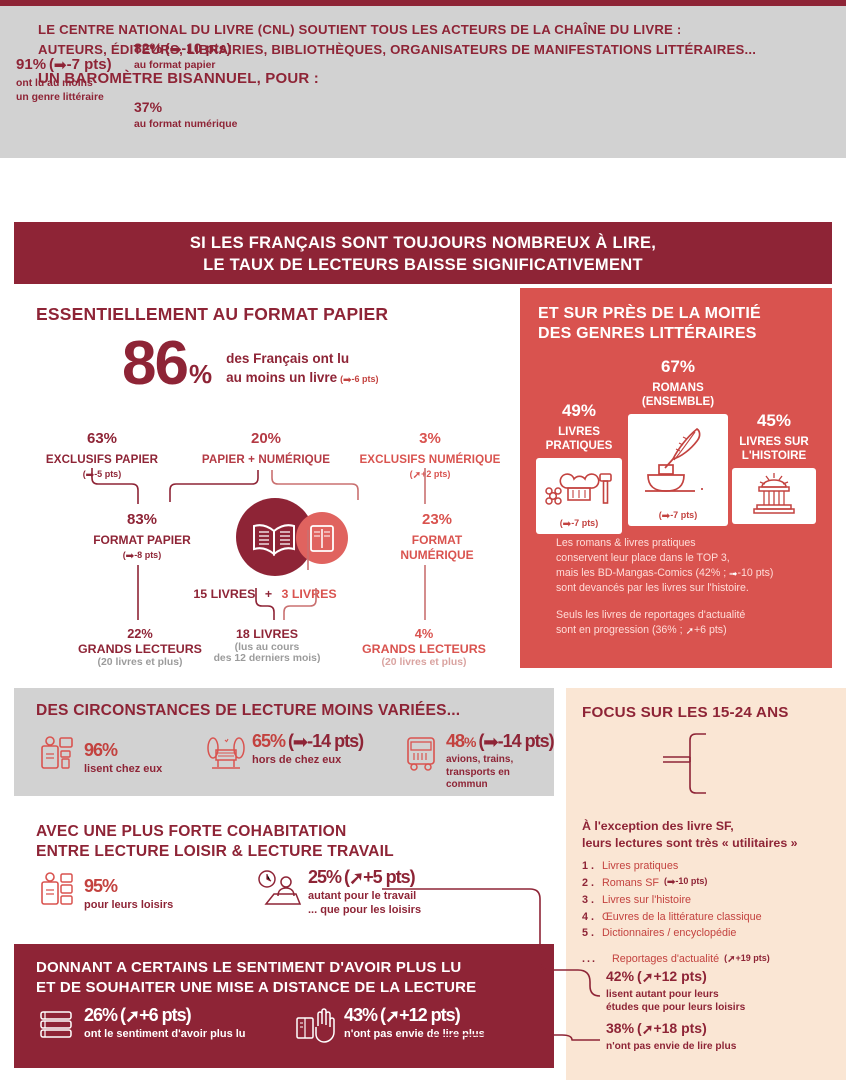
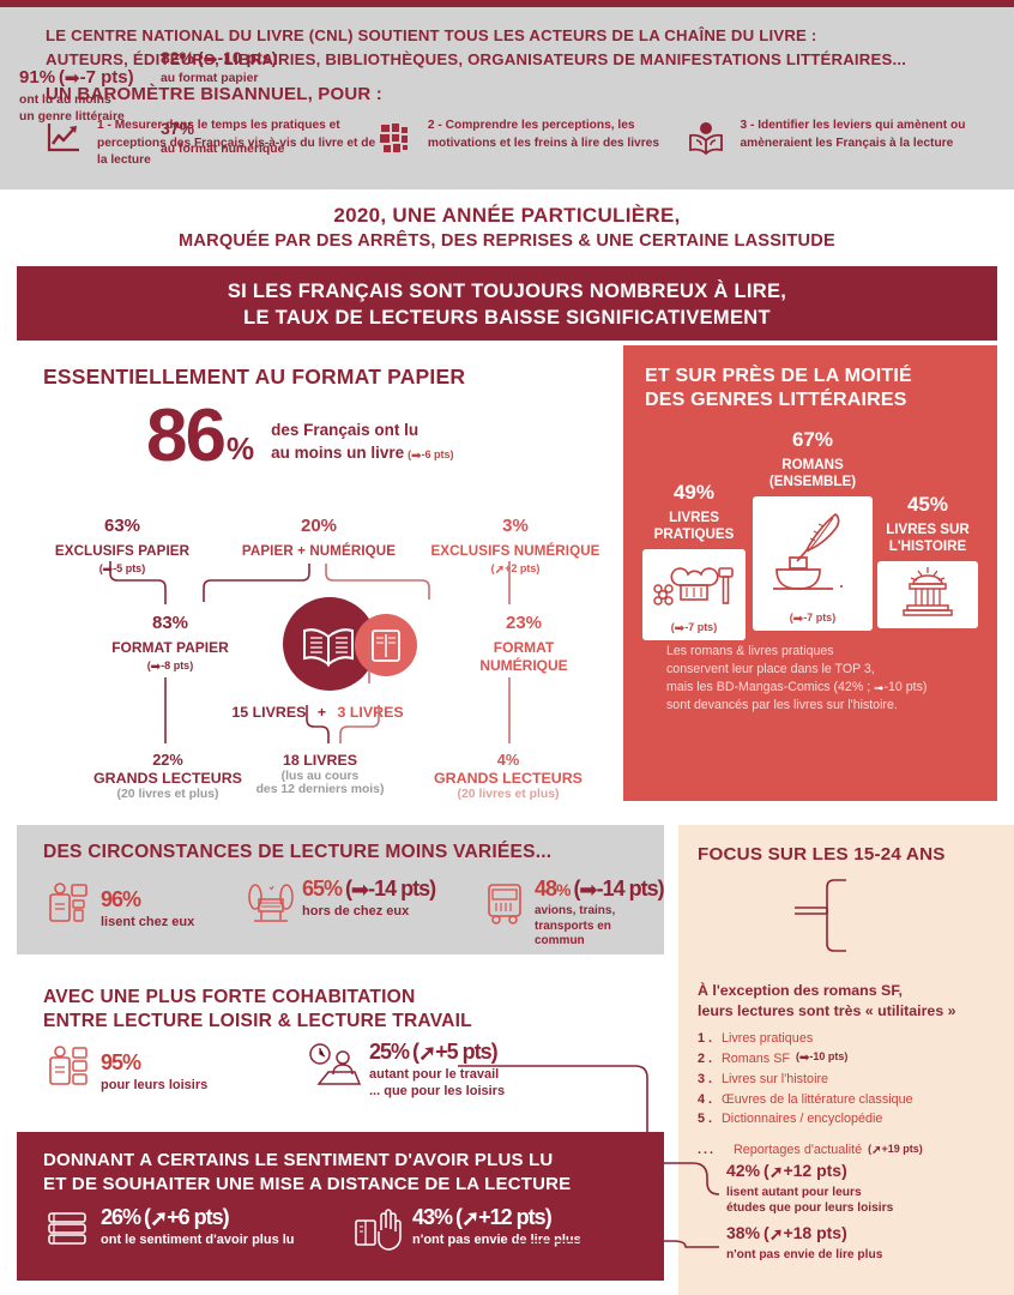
  LE CENTRE NATIONAL DU LIVRE (CNL) SOUTIENT TOUS LES ACTEURS DE LA CHAÎNE DU LIVRE :
  AUTEURS, ÉDITEURS, LIBRAIRIES, BIBLIOTHÈQUES, ORGANISATEURS DE MANIFESTATIONS LITTÉRAIRES...
  UN BAROMÈTRE BISANNUEL, POUR :
+ 1 - Mesurer dans le temps les pratiques et perceptions des Français vis-à-vis du livre et de la lecture
+ 2 - Comprendre les perceptions, les motivations et les freins à lire des livres
+ 3 - Identifier les leviers qui amènent ou amèneraient les Français à la lecture
+ 2020, UNE ANNÉE PARTICULIÈRE,
+ MARQUÉE PAR DES ARRÊTS, DES REPRISES & UNE CERTAINE LASSITUDE
  SI LES FRANÇAIS SONT TOUJOURS NOMBREUX À LIRE,
  LE TAUX DE LECTEURS BAISSE SIGNIFICATIVEMENT
  ESSENTIELLEMENT AU FORMAT PAPIER
  86
  %
  des Français ont lu
  au moins un livre
  (➟-6 pts)
  63%
  EXCLUSIFS PAPIER
  (➟-5 pts)
  20%
  PAPIER + NUMÉRIQUE
  3%
  EXCLUSIFS NUMÉRIQUE
  (➚+2 pts)
  83%
  FORMAT PAPIER
  (➟-8 pts)
  23%
  FORMAT
  NUMÉRIQUE
  15 LIVRES + 3 LIVES
  22%
  GRANDS LECTEURS
  (20 livres et plus)
  18 LIVRES
  (lus au cours
  des 12 derniers mois)
  4%
  GRANDS LECTEURS
  (20 livres et plus)
  ET SUR PRÈS DE LA MOITIÉ
  DES GENRES LITTÉRAIRES
  49%
  LIVRES
  PRATIQUES
  (➟-7 pts)
  67%
  ROMANS
  (ENSEMBLE)
  (➟-7 pts)
  45%
  LIVRES SUR
  L'HISTOIRE
  Les romans & livres pratiques
  conservent leur place dans le TOP 3,
  mais les BD-Mangas-Comics (42% ; ➟-10 pts)
  sont devancés par les livres sur l'histoire.
- Seuls les livres de reportages d'actualité
- sont en progression (36% ; ➚+6 pts)
  DES CIRCONSTANCES DE LECTURE MOINS VARIÉES...
  96%
  lisent chez eux
  65%
  (➟-14 pts)
  hors de chez eux
  48%
  (➟-14 pts)
  avions, trains,
  transports en commun
  AVEC UNE PLUS FORTE COHABITATION
  ENTRE LECTURE LOISIR & LECTURE TRAVAIL
  95%
  pour leurs loisirs
  25%
  (➚+5 pts)
  autant pour le travail
  ... que pour les loisirs
  DONNANT A CERTAINS LE SENTIMENT D'AVOIR PLUS LU
  ET DE SOUHAITER UNE MISE A DISTANCE DE LA LECTURE
  26%
  (➚+6 pts)
  ont le sentiment d'avoir plus lu
  43%
  (➚+12 pts)
  n'ont pas envie de lire plus
  FOCUS SUR LES 15-24 ANS
  91%
  (➟-7 pts)
  ont lu au moins
  un genre littéraire
  82%
  (➟-10 pts)
  au format papier
  37%
  au format numérique
- À l'exception des livre SF,
+ À l'exception des romans SF,
  leurs lectures sont très « utilitaires »
  1 .
  Livres pratiques
  2 .
  Romans SF
  (➟-10 pts)
  3 .
  Livres sur l'histoire
  4 .
  Œuvres de la littérature classique
  5 .
  Dictionnaires / encyclopédie
  ...
  Reportages d'actualité
  (➚+19 pts)
  42%
  (➚+12 pts)
  lisent autant pour leurs
  études que pour leurs loisirs
  38%
  (➚+18 pts)
  n'ont pas envie de lire plus
